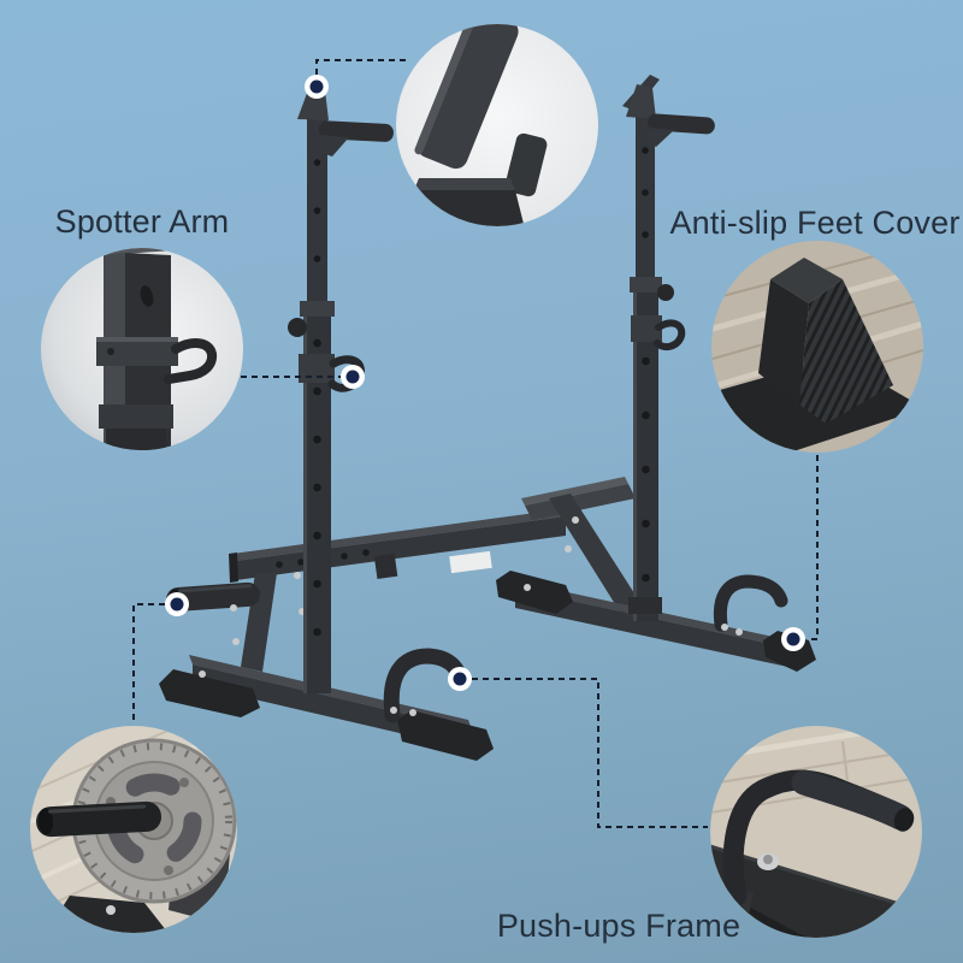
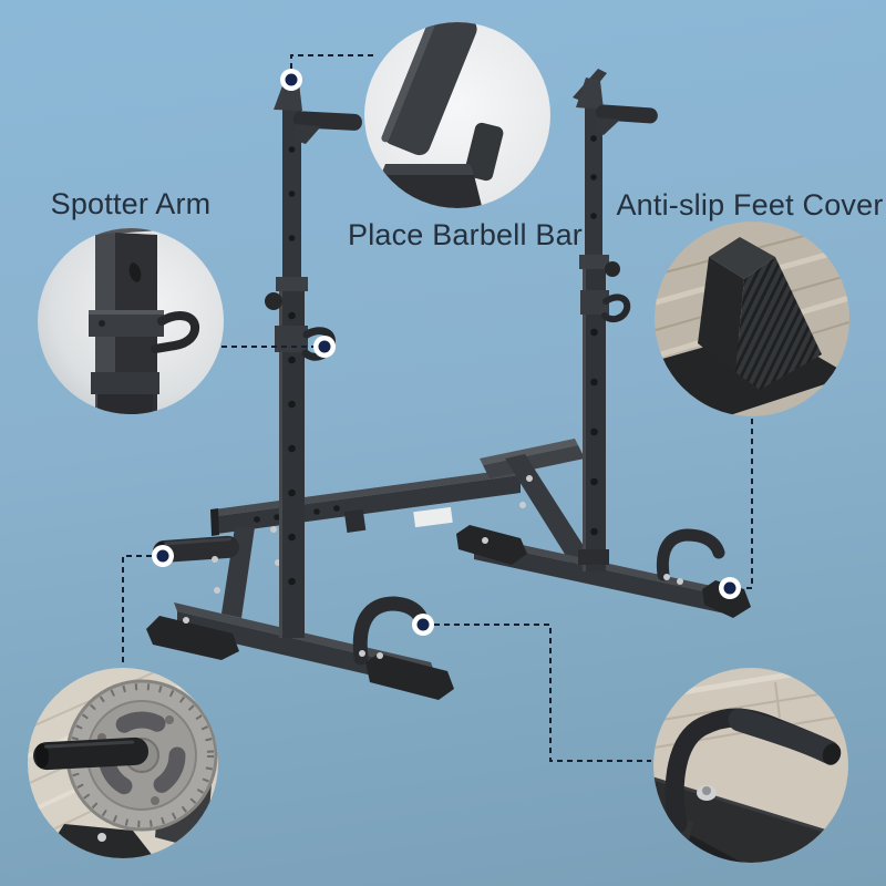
  Spotter Arm
+ Place Barbell Bar
  Anti-slip Feet Cover
- Push-ups Frame
